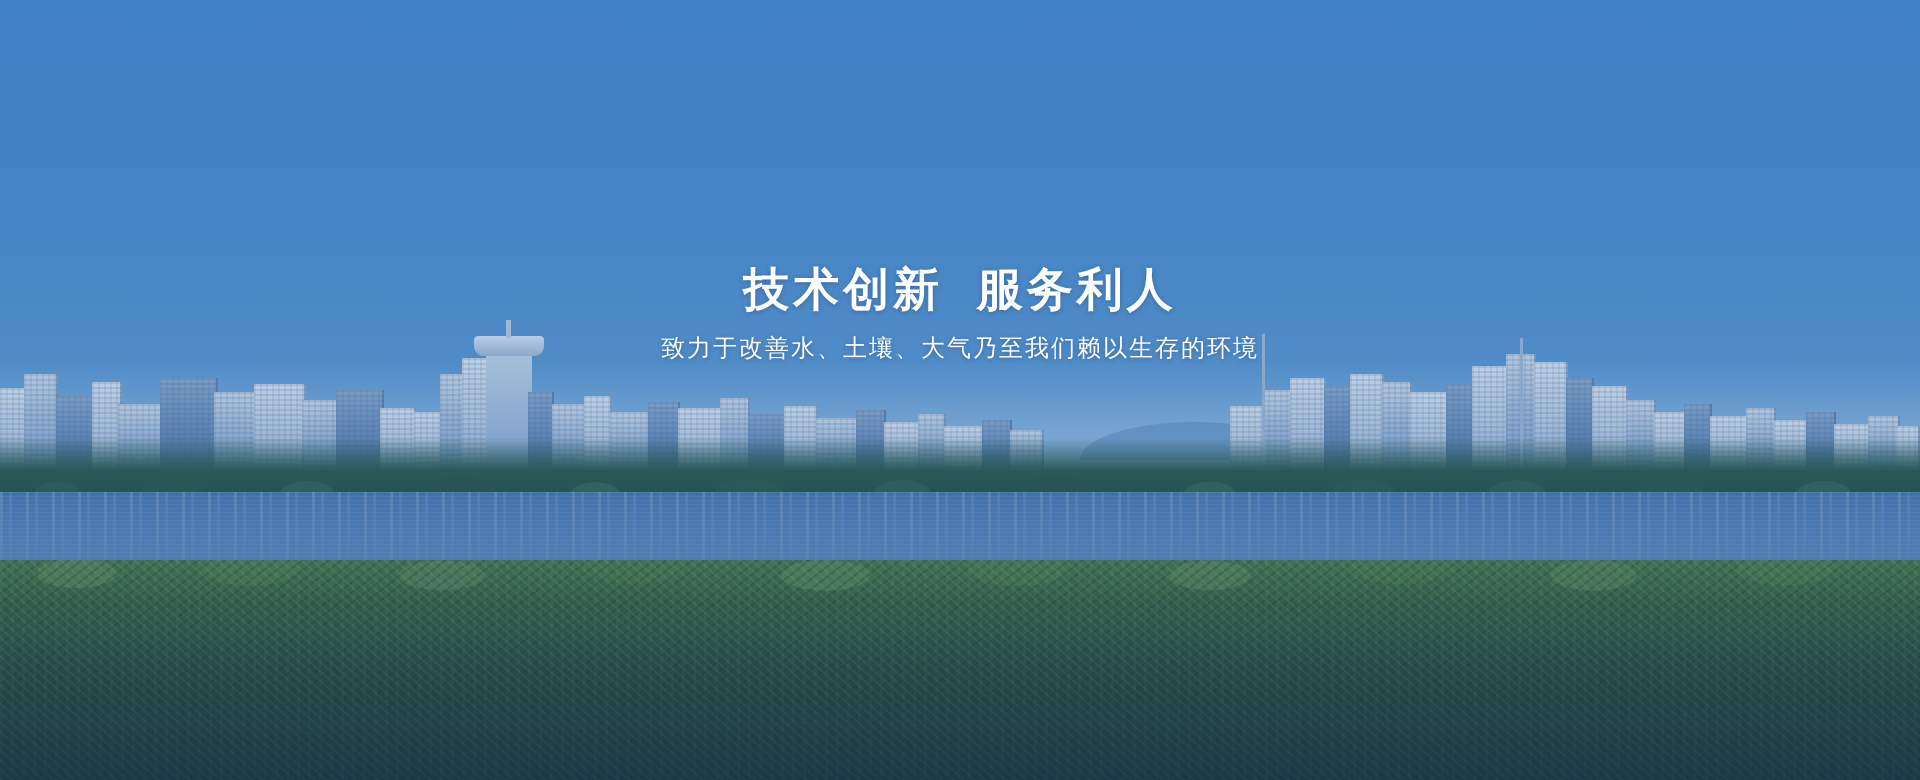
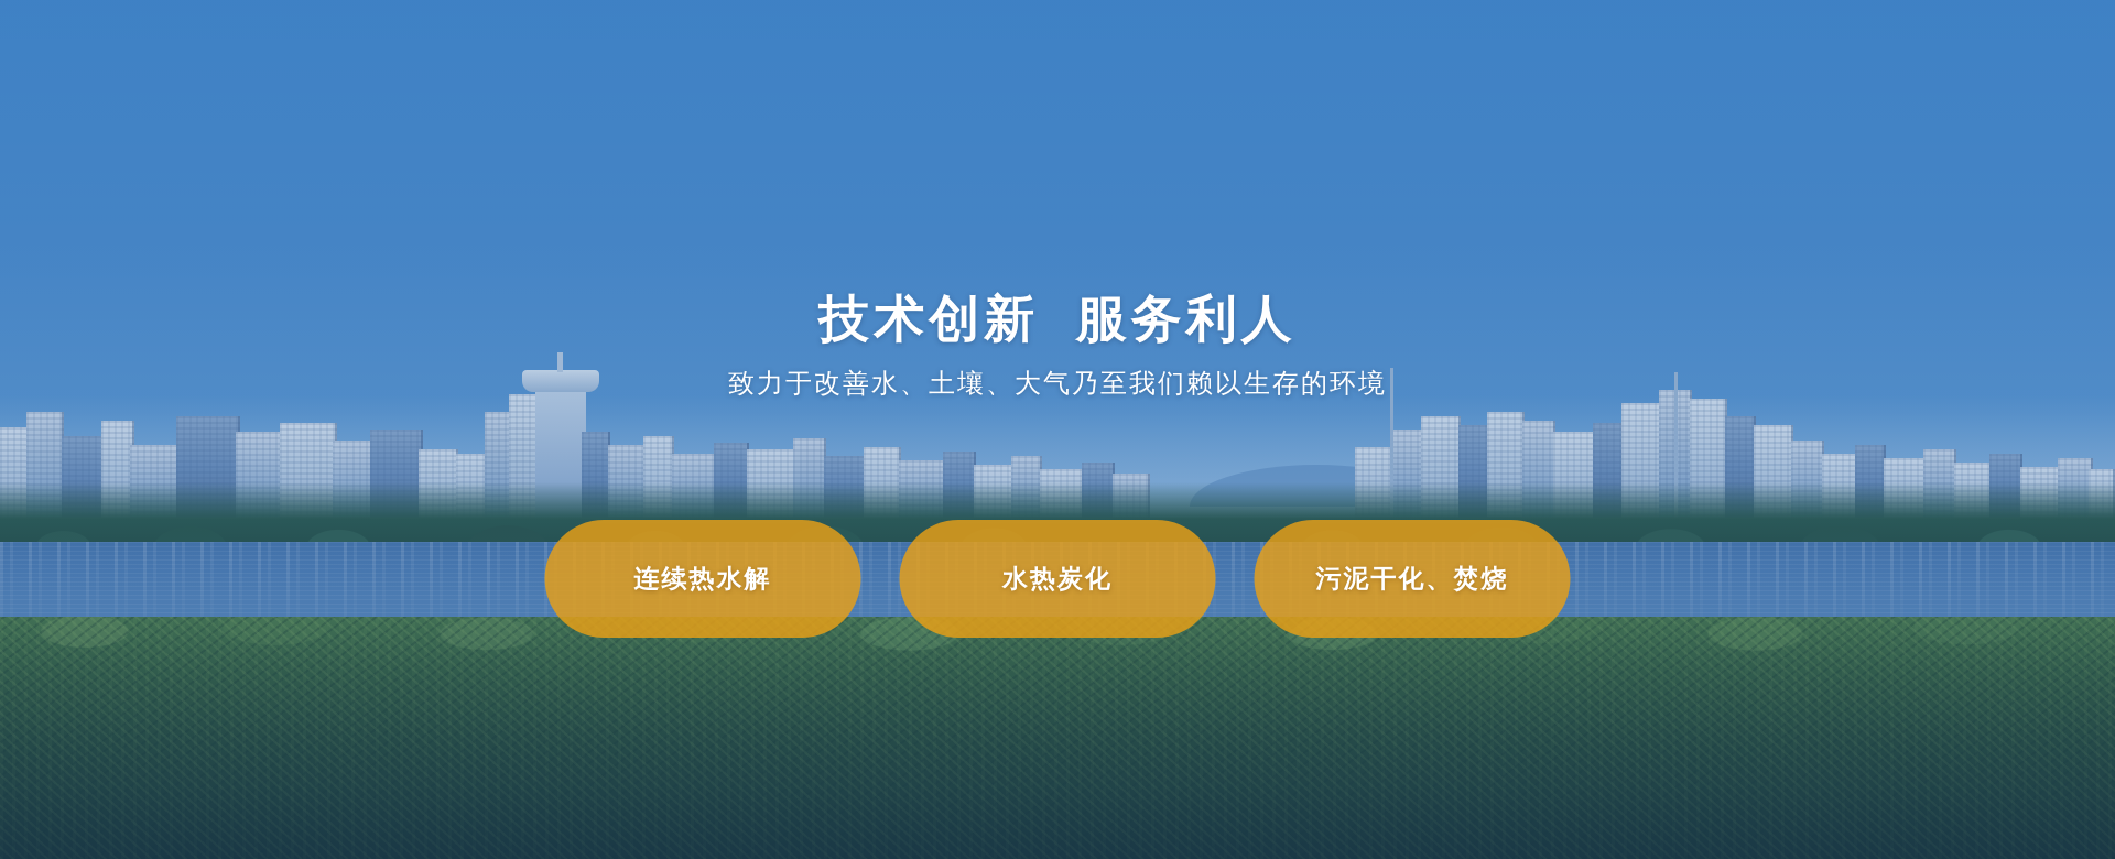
  技术创新 服务利人
  致力于改善水、土壤、大气乃至我们赖以生存的环境
+ 连续热水解
+ 水热炭化
+ 污泥干化、焚烧
